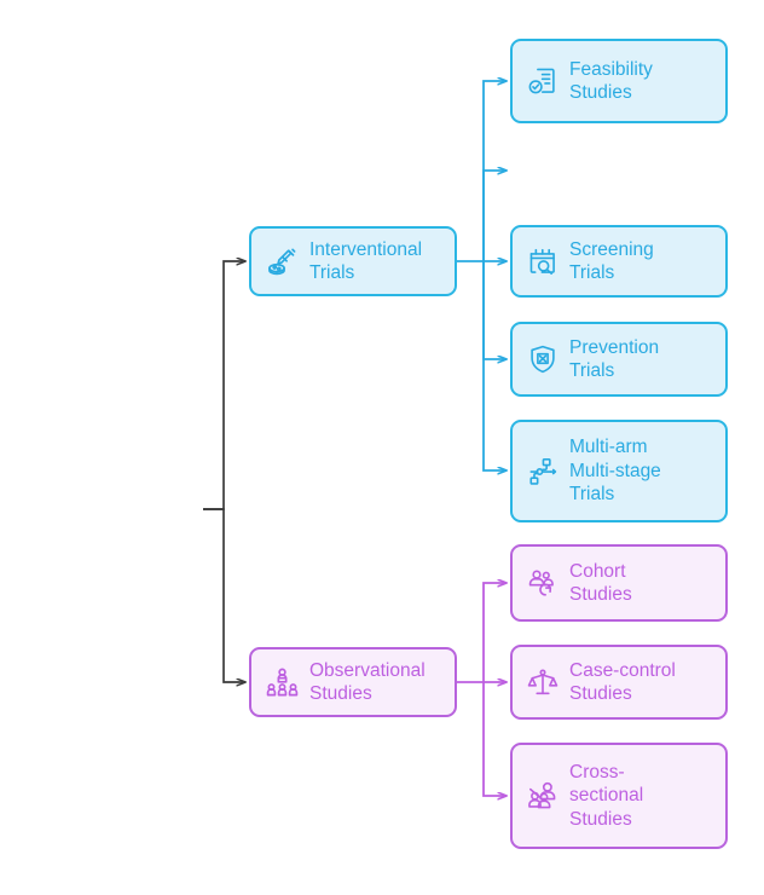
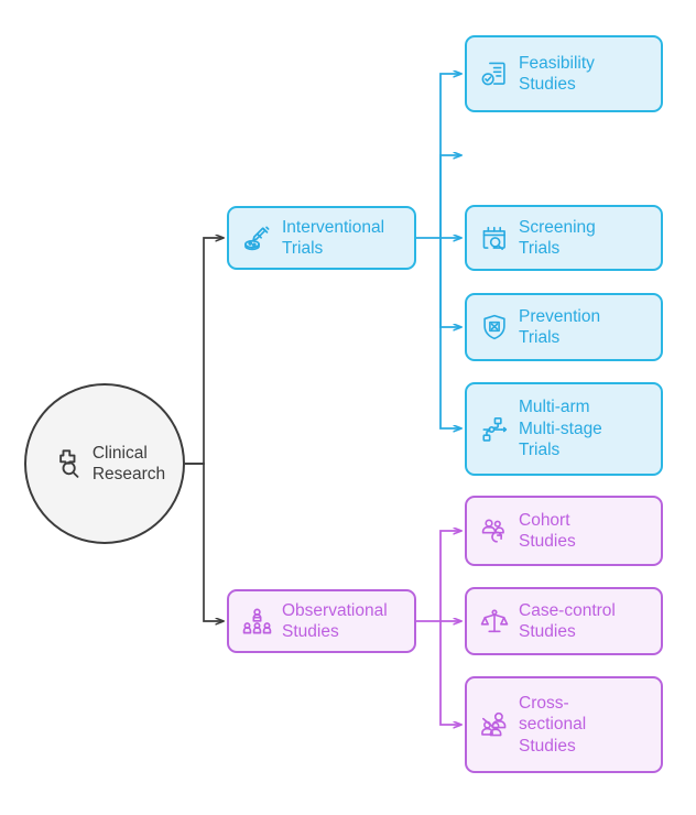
+ Clinical
+ Research
  Interventional
  Trials
  Observational
  Studies
  Feasibility
  Studies
  Screening
  Trials
  Prevention
  Trials
  Multi-arm
  Multi-stage
  Trials
  Cohort
  Studies
  Case-control
  Studies
  Cross-
  sectional
  Studies
